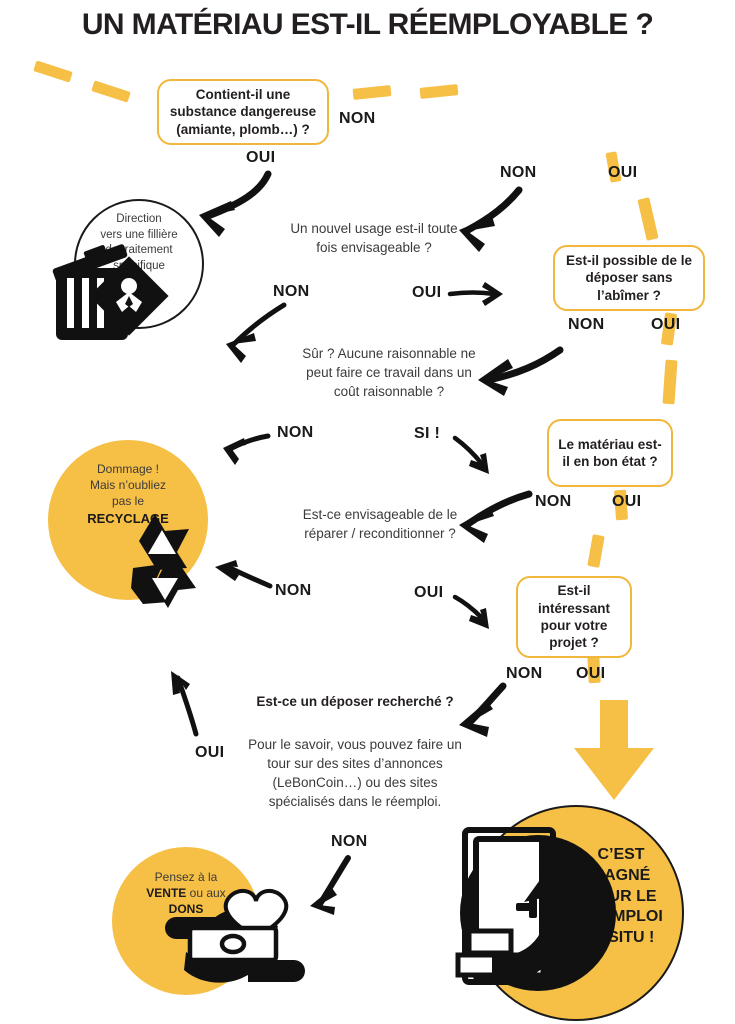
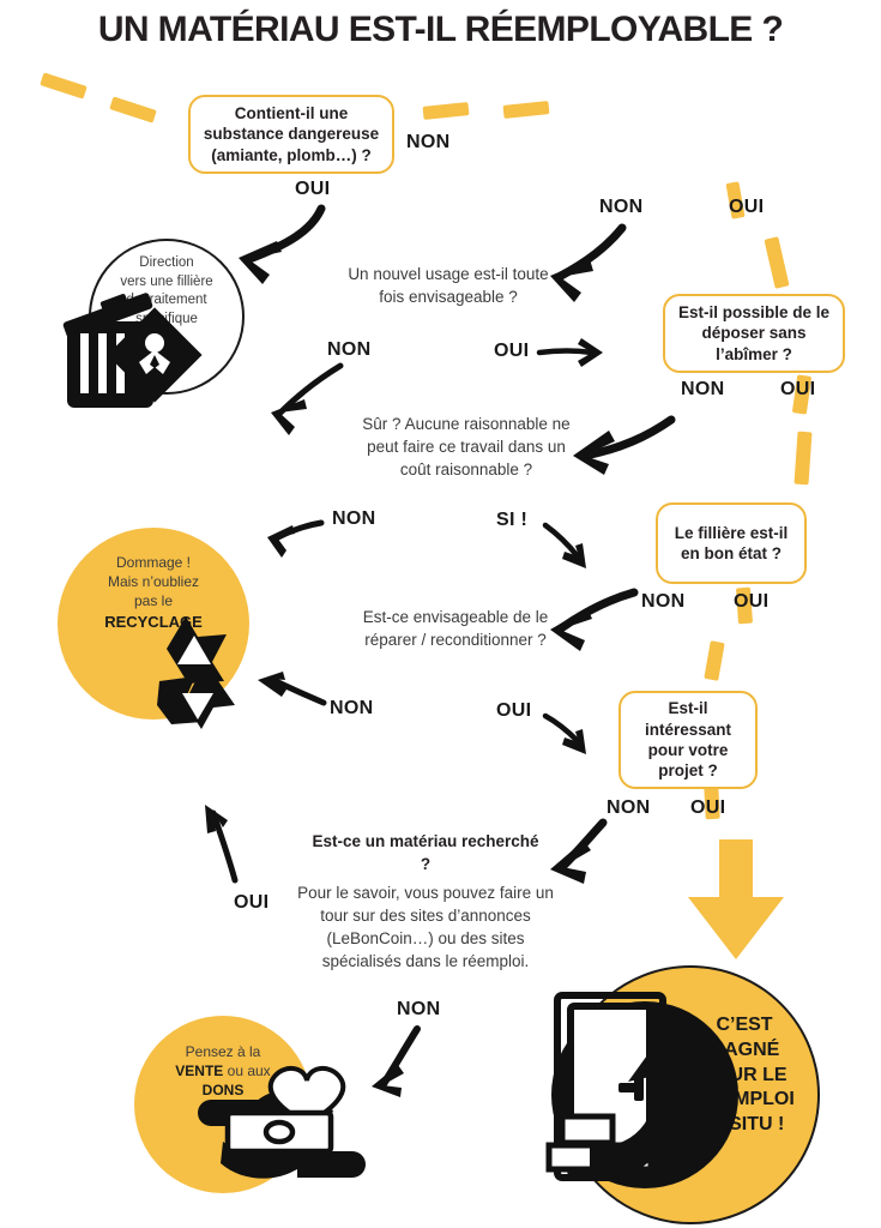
  UN MATÉRIAU EST-IL RÉEMPLOYABLE ?
  Contient-il une substance dangereuse (amiante, plomb…) ?
  Est-il possible de le déposer sans l’abîmer ?
- Le matériau est-il en bon état ?
+ Le fillière est-il en bon état ?
  Est-il intéressant pour votre projet ?
  Un nouvel usage est-il toute fois envisageable ?
  Sûr ? Aucune raisonnable ne peut faire ce travail dans un coût raisonnable ?
  Est-ce envisageable de le réparer / reconditionner ?
- Est-ce un déposer recherché ?
+ Est-ce un matériau recherché ?
  Pour le savoir, vous pouvez faire un tour sur des sites d’annonces (LeBonCoin…) ou des sites spécialisés dans le réemploi.
  NON
  OUI
  NON
  OUI
  NON
  OUI
  NON
  OUI
  NON
  SI !
  NON
  OUI
  NON
  OUI
  NON
  OUI
  OUI
  NON
  Direction
  vers une fillière
  raitement
  sifique
  Dommage !
  Mais n’oubliez
  pas le
  RECYCLAE
  Pensez à la
  VENTE ou aux
  DONS
  C’EST
  AGNÉ
  SITU !
